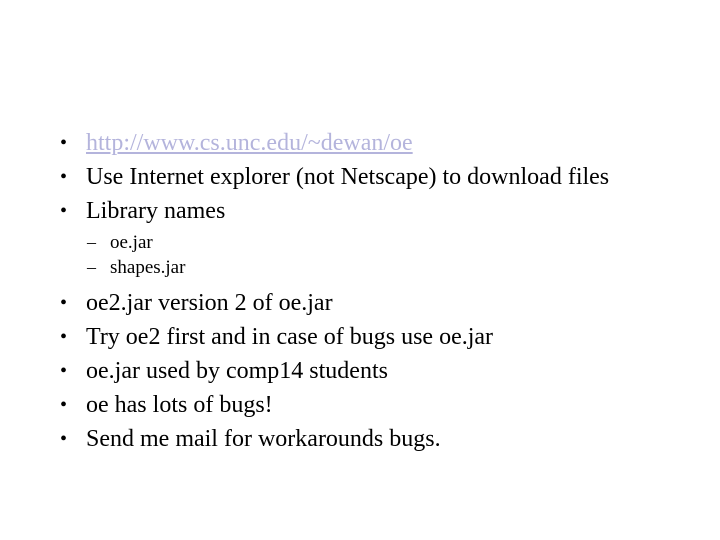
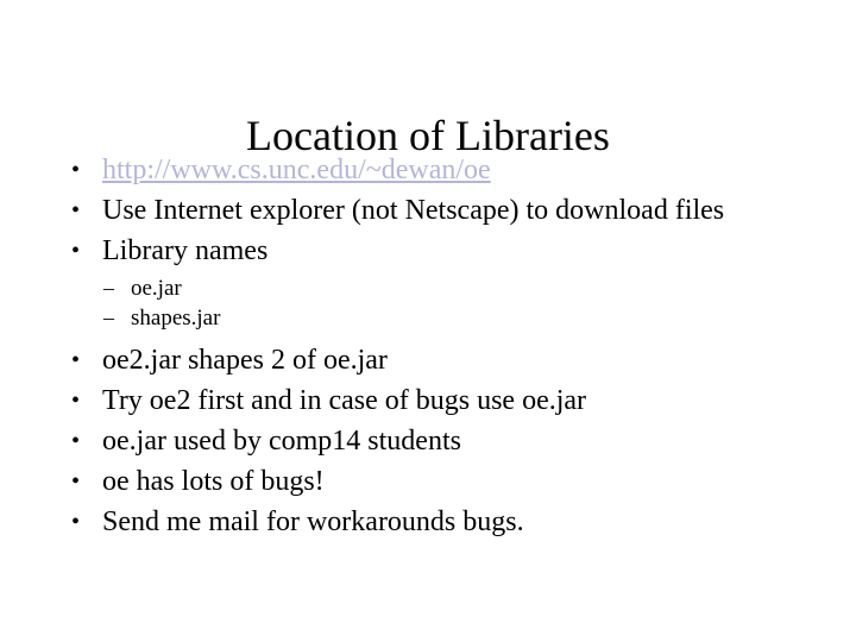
+ Location of Libraries
  •
  http://www.cs.unc.edu/~dewan/oe
  •
  Use Internet explorer (not Netscape) to download files
  •
  Library names
  –
  oe.jar
  –
  shapes.jar
  •
- oe2.jar version 2 of oe.jar
+ oe2.jar shapes 2 of oe.jar
  •
  Try oe2 first and in case of bugs use oe.jar
  •
  oe.jar used by comp14 students
  •
  oe has lots of bugs!
  •
  Send me mail for workarounds bugs.
